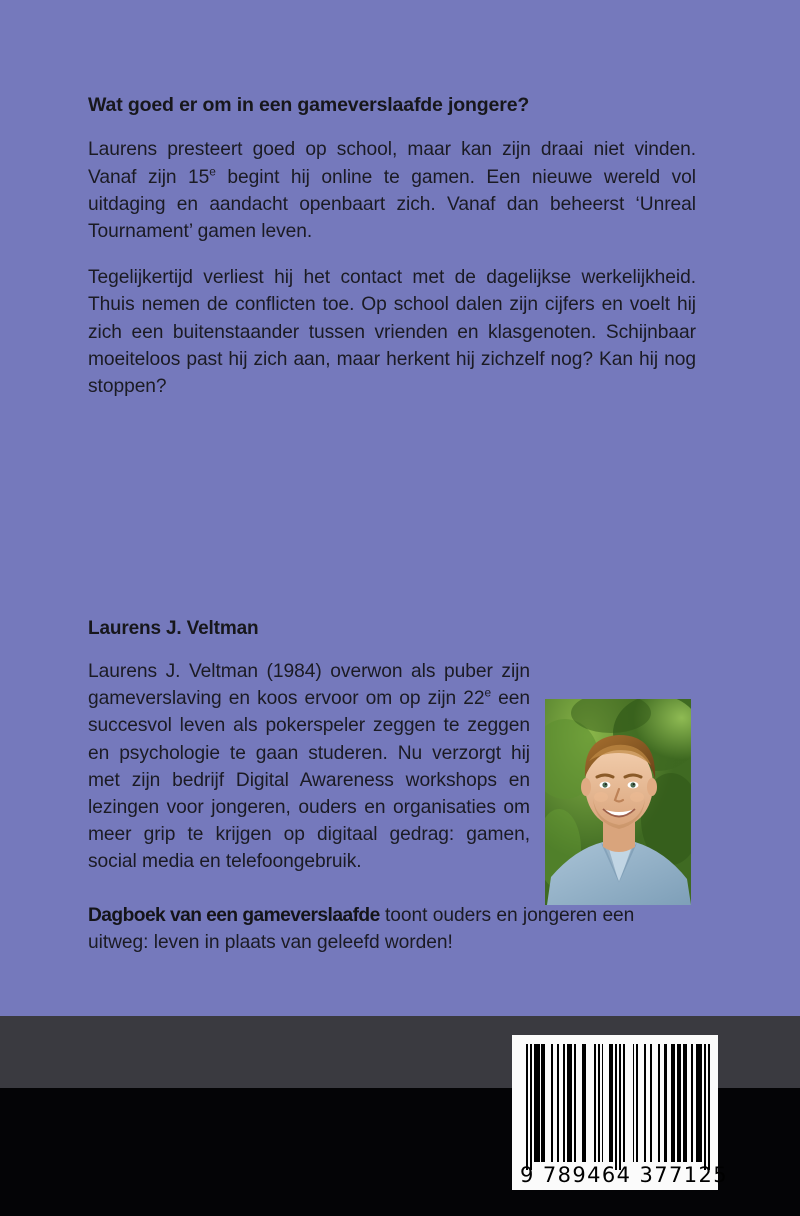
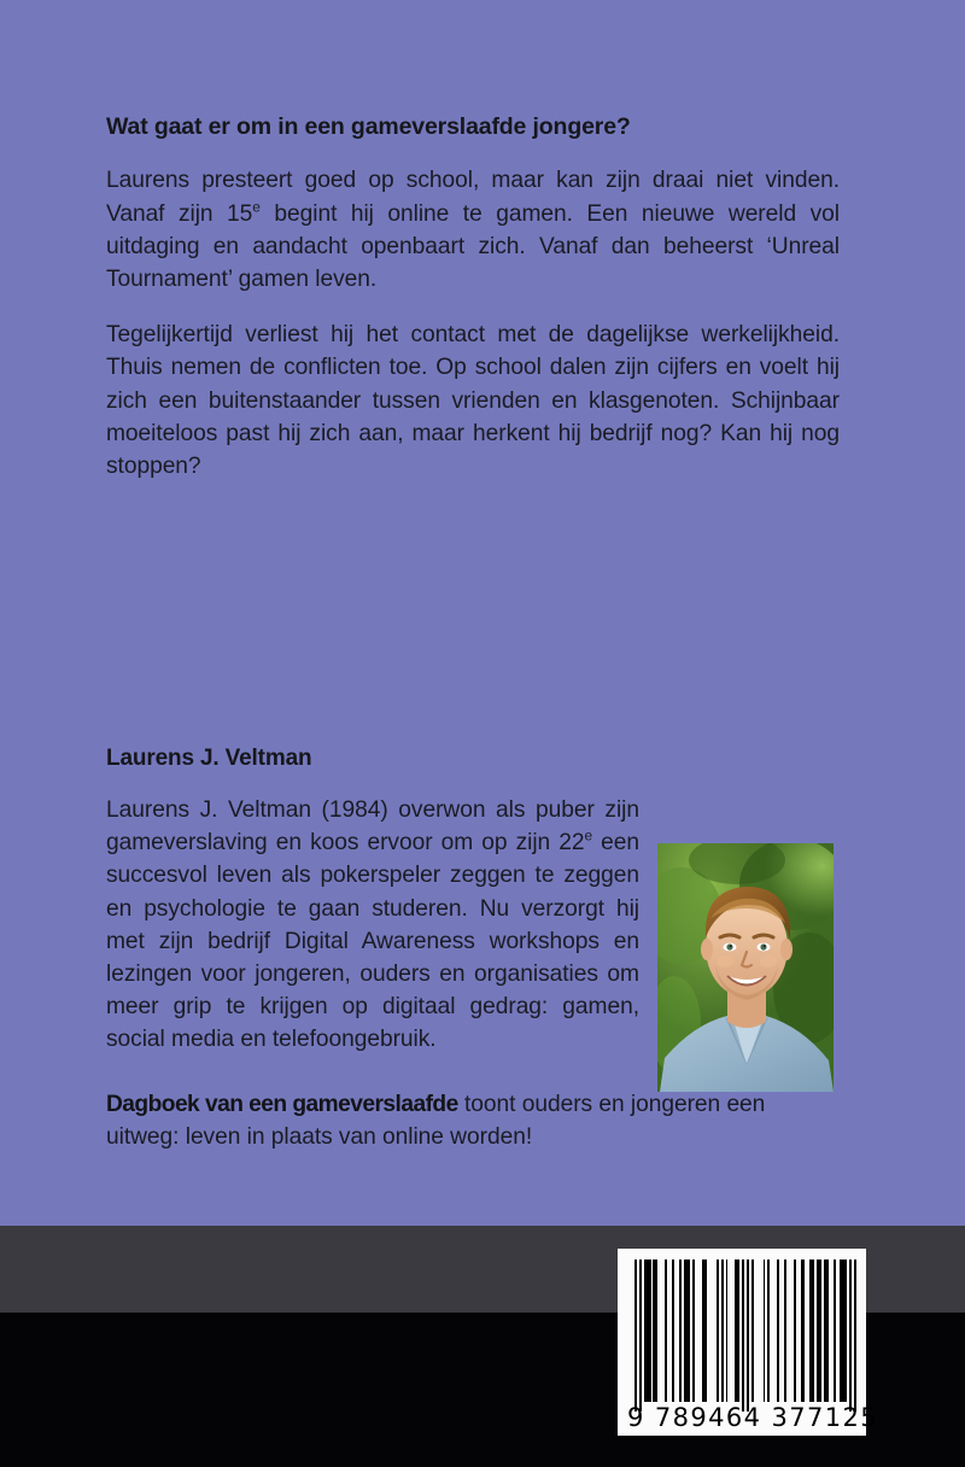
- Wat goed er om in een gameverslaafde jongere?
+ Wat gaat er om in een gameverslaafde jongere?
  Laurens presteert goed op school, maar kan zijn draai niet vinden. Vanaf zijn 15e begint hij online te gamen. Een nieuwe wereld vol uitdaging en aandacht openbaart zich. Vanaf dan beheerst ‘Unreal Tournament’ gamen leven.
- Tegelijkertijd verliest hij het contact met de dagelijkse werkelijkheid. Thuis nemen de conflicten toe. Op school dalen zijn cijfers en voelt hij zich een buitenstaander tussen vrienden en klasgenoten. Schijnbaar moeiteloos past hij zich aan, maar herkent hij zichzelf nog? Kan hij nog stoppen?
+ Tegelijkertijd verliest hij het contact met de dagelijkse werkelijkheid. Thuis nemen de conflicten toe. Op school dalen zijn cijfers en voelt hij zich een buitenstaander tussen vrienden en klasgenoten. Schijnbaar moeiteloos past hij zich aan, maar herkent hij bedrijf nog? Kan hij nog stoppen?
  Laurens J. Veltman
  Laurens J. Veltman (1984) overwon als puber zijn gameverslaving en koos ervoor om op zijn 22e een succesvol leven als pokerspeler zeggen te zeggen en psychologie te gaan studeren. Nu verzorgt hij met zijn bedrijf Digital Awareness workshops en lezingen voor jongeren, ouders en organisaties om meer grip te krijgen op digitaal gedrag: gamen, social media en telefoongebruik.
- Dagboek van een gameverslaafde toont ouders en jongeren een uitweg: leven in plaats van geleefd worden!
+ Dagboek van een gameverslaafde toont ouders en jongeren een uitweg: leven in plaats van online worden!
  9 789464 377125
